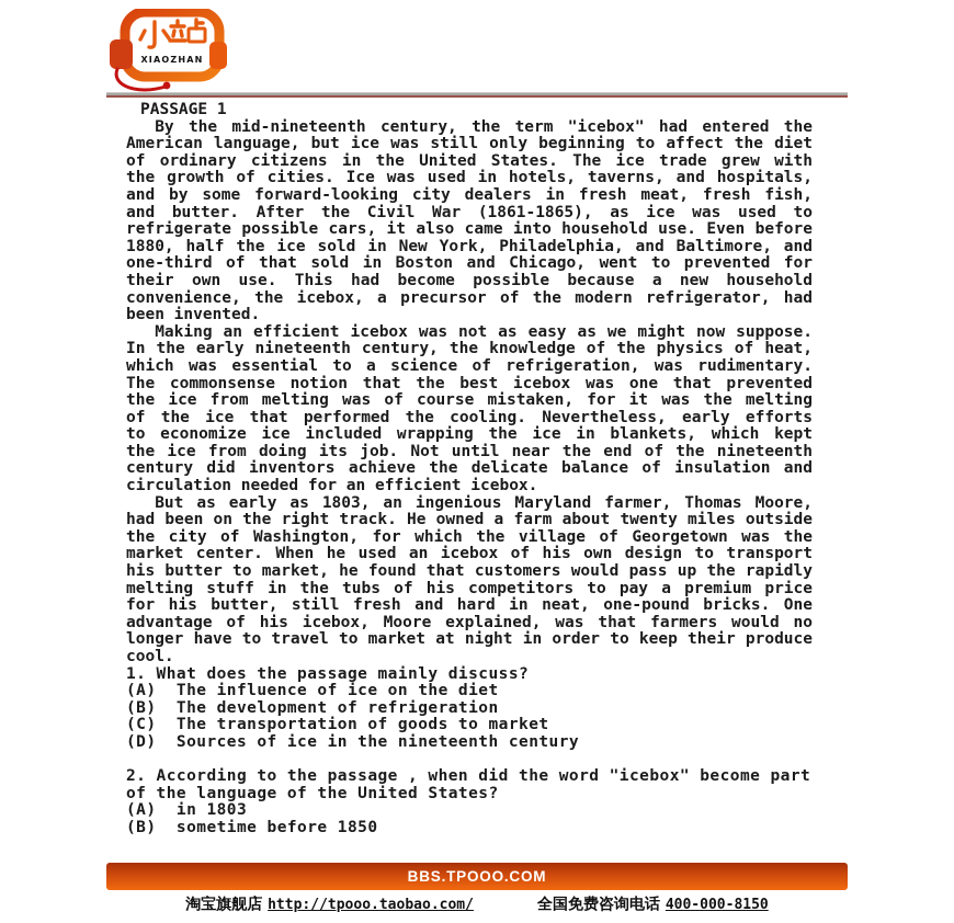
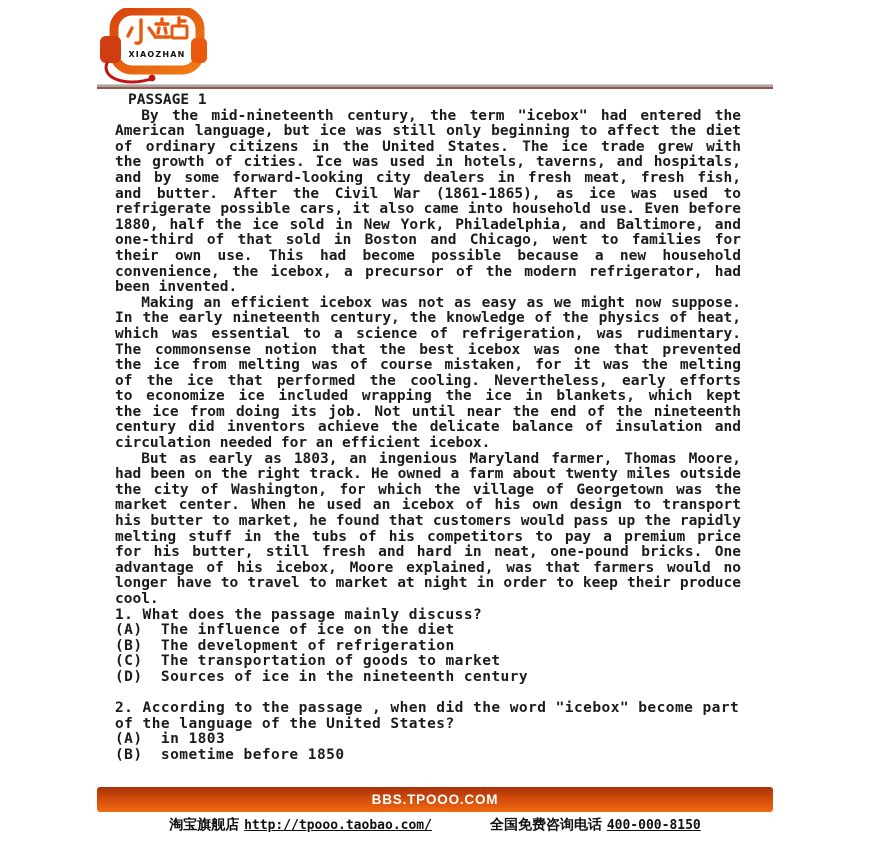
  XIAOZHAN
  PASSAGE 1
  By the mid-nineteenth century, the term "icebox" had entered the
  American language, but ice was still only beginning to affect the diet
  of ordinary citizens in the United States. The ice trade grew with
  the growth of cities. Ice was used in hotels, taverns, and hospitals,
  and by some forward-looking city dealers in fresh meat, fresh fish,
  and butter. After the Civil War (1861-1865), as ice was used to
  refrigerate possible cars, it also came into household use. Even before
  1880, half the ice sold in New York, Philadelphia, and Baltimore, and
- one-third of that sold in Boston and Chicago, went to prevented for
+ one-third of that sold in Boston and Chicago, went to families for
  their own use. This had become possible because a new household
  convenience, the icebox, a precursor of the modern refrigerator, had
  been invented.
  Making an efficient icebox was not as easy as we might now suppose.
  In the early nineteenth century, the knowledge of the physics of heat,
  which was essential to a science of refrigeration, was rudimentary.
  The commonsense notion that the best icebox was one that prevented
  the ice from melting was of course mistaken, for it was the melting
  of the ice that performed the cooling. Nevertheless, early efforts
  to economize ice included wrapping the ice in blankets, which kept
  the ice from doing its job. Not until near the end of the nineteenth
  century did inventors achieve the delicate balance of insulation and
  circulation needed for an efficient icebox.
  But as early as 1803, an ingenious Maryland farmer, Thomas Moore,
  had been on the right track. He owned a farm about twenty miles outside
  the city of Washington, for which the village of Georgetown was the
  market center. When he used an icebox of his own design to transport
  his butter to market, he found that customers would pass up the rapidly
  melting stuff in the tubs of his competitors to pay a premium price
  for his butter, still fresh and hard in neat, one-pound bricks. One
  advantage of his icebox, Moore explained, was that farmers would no
  longer have to travel to market at night in order to keep their produce
  cool.
  1. What does the passage mainly discuss?
  (A) The influence of ice on the diet
  (B) The development of refrigeration
  (C) The transportation of goods to market
  (D) Sources of ice in the nineteenth century
  2. According to the passage , when did the word "icebox" become part
  of the language of the United States?
  (A) in 1803
  (B) sometime before 1850
  BBS.TPOOO.COM
  淘宝旗舰店 http://tpooo.taobao.com/
  全国免费咨询电话 400-000-8150
